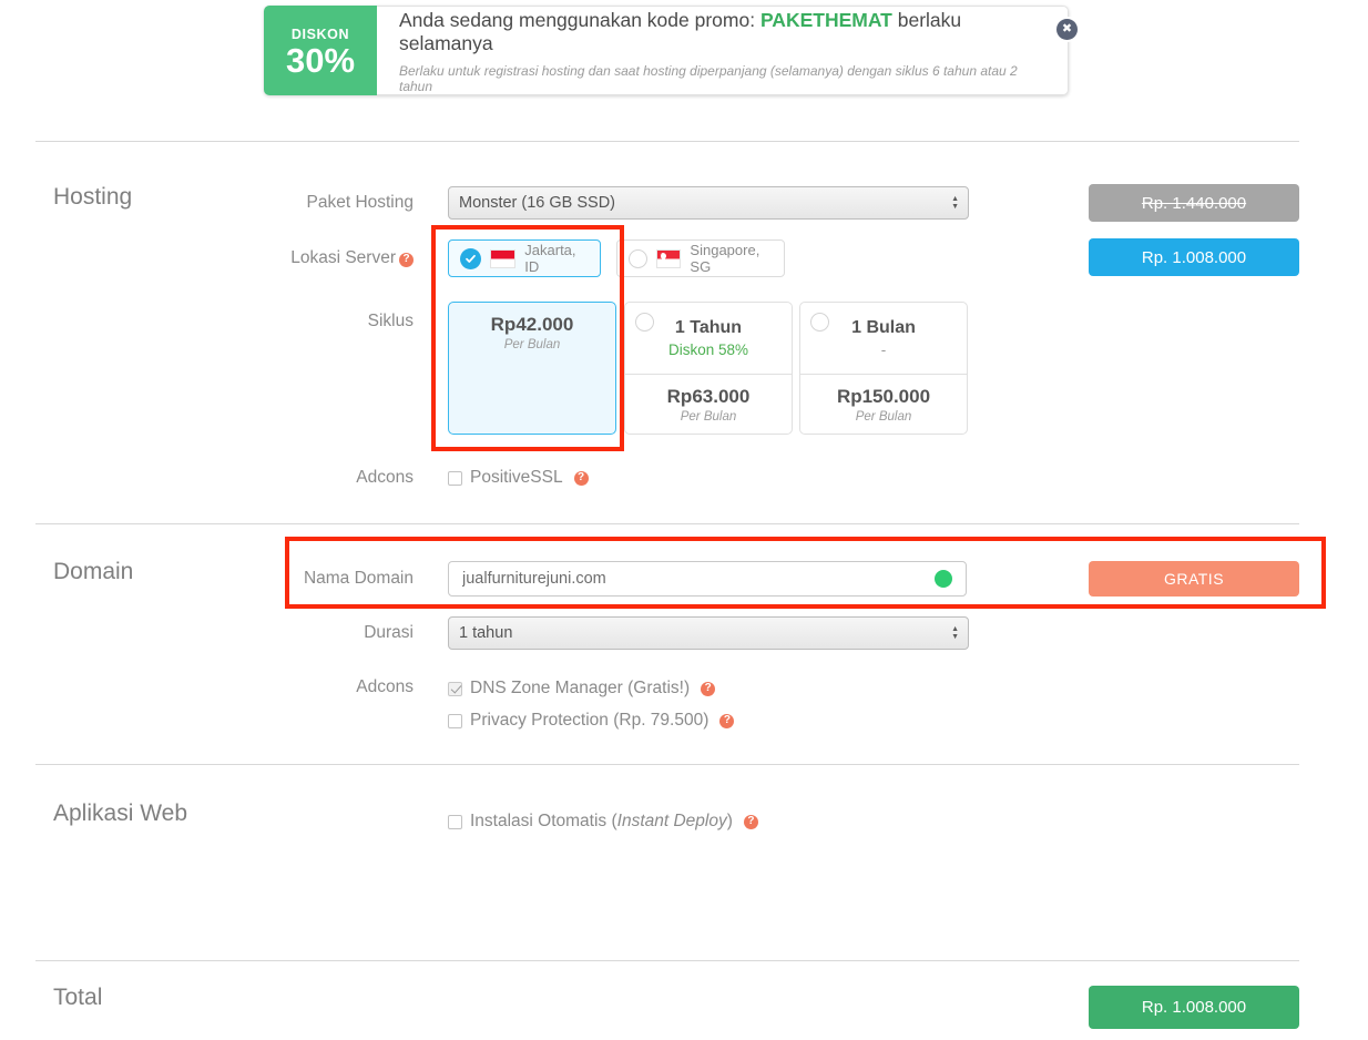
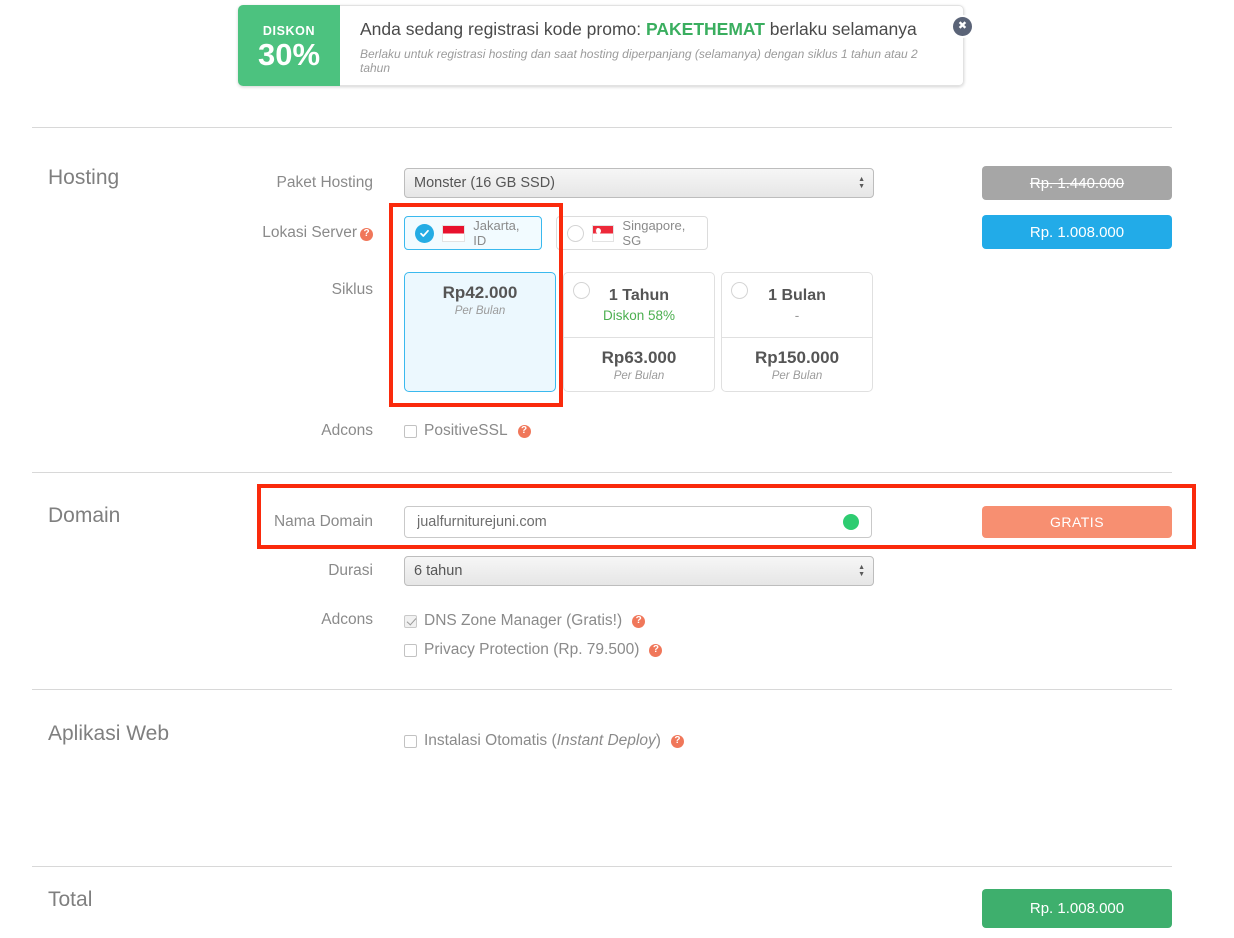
  DISKON
  30%
- Anda sedang menggunakan kode promo: PAKETHEMAT berlaku selamanya
+ Anda sedang registrasi kode promo: PAKETHEMAT berlaku selamanya
- Berlaku untuk registrasi hosting dan saat hosting diperpanjang (selamanya) dengan siklus 6 tahun atau 2 tahun
+ Berlaku untuk registrasi hosting dan saat hosting diperpanjang (selamanya) dengan siklus 1 tahun atau 2 tahun
  ✖
  Hosting
  Paket Hosting
  Monster (16 GB SSD)
  Lokasi Server ?
  Jakarta, ID
  Singapore, SG
  Siklus
  Rp42.000
  Per Bulan
  1 Tahun
  Diskon 58%
  Rp63.000
  Per Bulan
  1 Bulan
  -
  Rp150.000
  Per Bulan
  Adcons
  PositiveSSL
  ?
  Rp. 1.440.000
  Rp. 1.008.000
  Domain
  Nama Domain
  jualfurniturejuni.com
  Durasi
- 1 tahun
+ 6 tahun
  Adcons
  DNS Zone Manager (Gratis!)
  ?
  Privacy Protection (Rp. 79.500)
  ?
  GRATIS
  Aplikasi Web
  Instalasi Otomatis (Instant Deploy)
  ?
  Total
  Rp. 1.008.000
